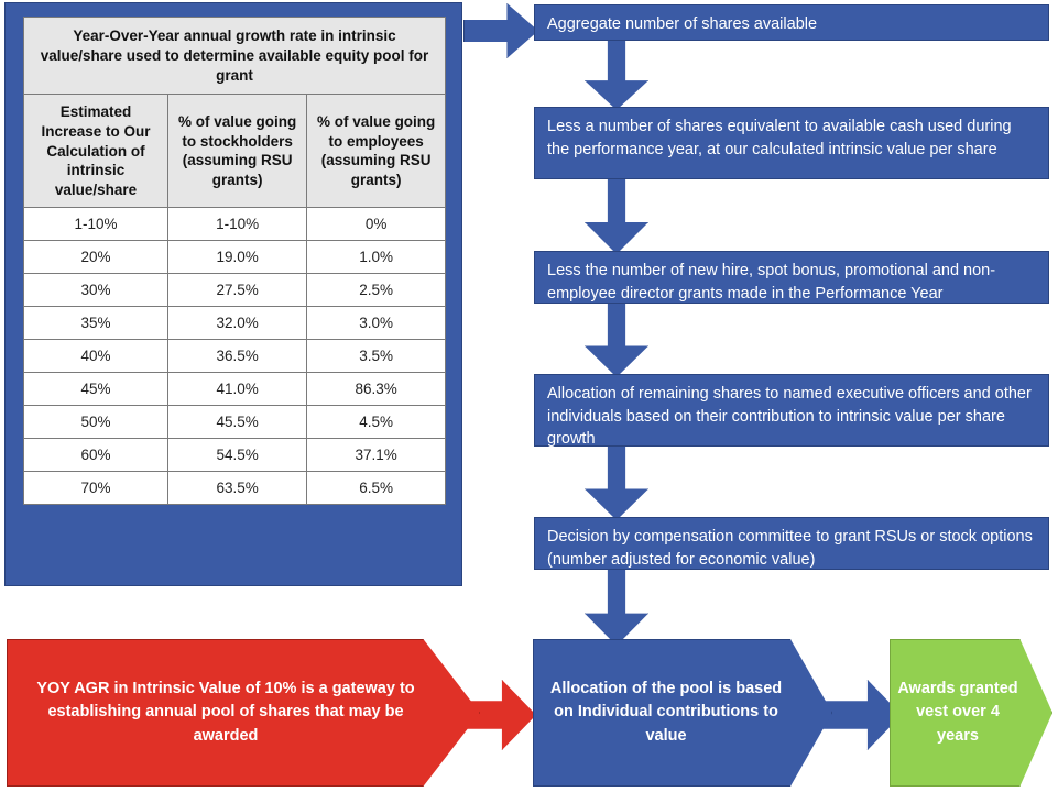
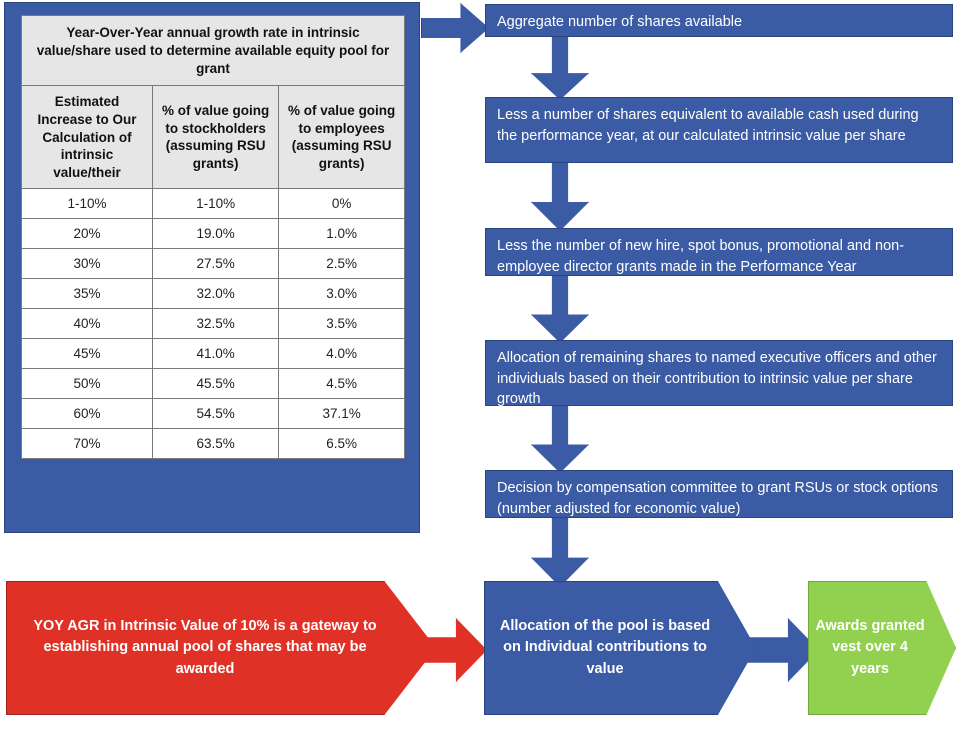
  Year-Over-Year annual growth rate in intrinsic value/share used to determine available equity pool for grant
- Estimated Increase to Our Calculation of intrinsic value/share	% of value going to stockholders (assuming RSU grants)	% of value going to employees (assuming RSU grants)
+ Estimated Increase to Our Calculation of intrinsic value/their	% of value going to stockholders (assuming RSU grants)	% of value going to employees (assuming RSU grants)
  1-10%	1-10%	0%
  20%	19.0%	1.0%
  30%	27.5%	2.5%
  35%	32.0%	3.0%
- 40%	36.5%	3.5%
+ 40%	32.5%	3.5%
- 45%	41.0%	86.3%
+ 45%	41.0%	4.0%
  50%	45.5%	4.5%
  60%	54.5%	37.1%
  70%	63.5%	6.5%
  Aggregate number of shares available
  Less a number of shares equivalent to available cash used during the performance year, at our calculated intrinsic value per share
  Less the number of new hire, spot bonus, promotional and non-employee director grants made in the Performance Year
  Allocation of remaining shares to named executive officers and other individuals based on their contribution to intrinsic value per share growth
  Decision by compensation committee to grant RSUs or stock options (number adjusted for economic value)
  YOY AGR in Intrinsic Value of 10% is a gateway to establishing annual pool of shares that may be awarded
  Allocation of the pool is based on Individual contributions to value
  Awards granted vest over 4 years
